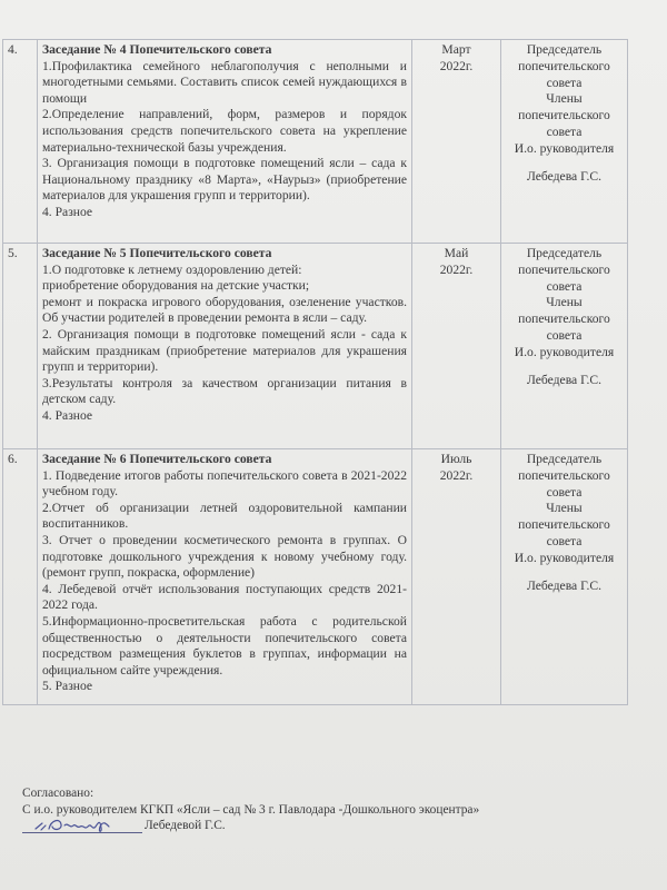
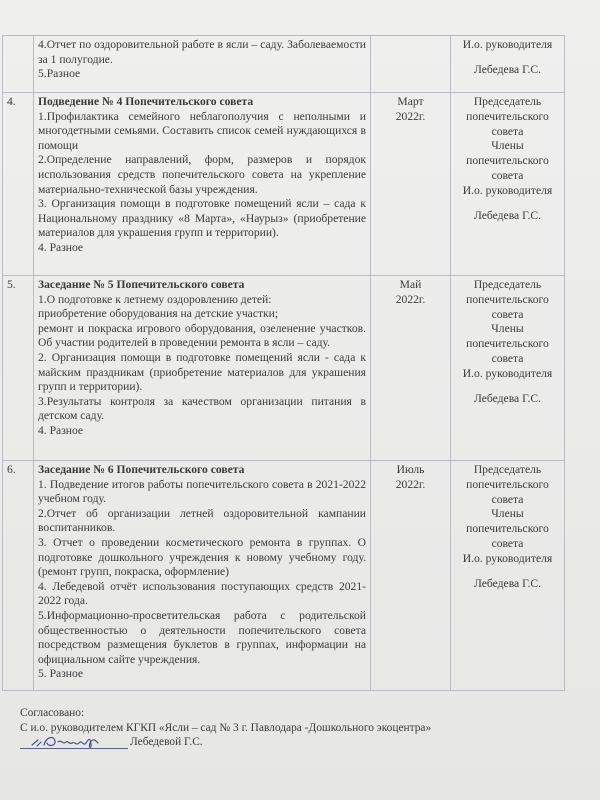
+ 	4.Отчет по оздоровительной работе в ясли – саду. Заболеваемости за 1 полугодие.5.Разное		И.о. руководителяЛебедева Г.С.
- 4.	Заседание № 4 Попечительского совета1.Профилактика семейного неблагополучия с неполными и многодетными семьями. Составить список семей нуждающихся в помощи2.Определение направлений, форм, размеров и порядок использования средств попечительского совета на укрепление материально-технической базы учреждения.3. Организация помощи в подготовке помещений ясли – сада к Национальному празднику «8 Марта», «Наурыз» (приобретение материалов для украшения групп и территории).4. Разное	Март2022г.	ПредседательпопечительскогосоветаЧленыпопечительскогосоветаИ.о. руководителяЛебедева Г.С.
+ 4.	Подведение № 4 Попечительского совета1.Профилактика семейного неблагополучия с неполными и многодетными семьями. Составить список семей нуждающихся в помощи2.Определение направлений, форм, размеров и порядок использования средств попечительского совета на укрепление материально-технической базы учреждения.3. Организация помощи в подготовке помещений ясли – сада к Национальному празднику «8 Марта», «Наурыз» (приобретение материалов для украшения групп и территории).4. Разное	Март2022г.	ПредседательпопечительскогосоветаЧленыпопечительскогосоветаИ.о. руководителяЛебедева Г.С.
  5.	Заседание № 5 Попечительского совета1.О подготовке к летнему оздоровлению детей:приобретение оборудования на детские участки;ремонт и покраска игрового оборудования, озеленение участков. Об участии родителей в проведении ремонта в ясли – саду.2. Организация помощи в подготовке помещений ясли - сада к майским праздникам (приобретение материалов для украшения групп и территории).3.Результаты контроля за качеством организации питания в детском саду.4. Разное	Май2022г.	ПредседательпопечительскогосоветаЧленыпопечительскогосоветаИ.о. руководителяЛебедева Г.С.
  6.	Заседание № 6 Попечительского совета1. Подведение итогов работы попечительского совета в 2021-2022 учебном году.2.Отчет об организации летней оздоровительной кампании воспитанников.3. Отчет о проведении косметического ремонта в группах. О подготовке дошкольного учреждения к новому учебному году. (ремонт групп, покраска, оформление)4. Лебедевой отчёт использования поступающих средств 2021-2022 года.5.Информационно-просветительская работа с родительской общественностью о деятельности попечительского совета посредством размещения буклетов в группах, информации на официальном сайте учреждения.5. Разное	Июль2022г.	ПредседательпопечительскогосоветаЧленыпопечительскогосоветаИ.о. руководителяЛебедева Г.С.
  Согласовано:
  С и.о. руководителем КГКП «Ясли – сад № 3 г. Павлодара -Дошкольного экоцентра»
  Лебедевой Г.С.
